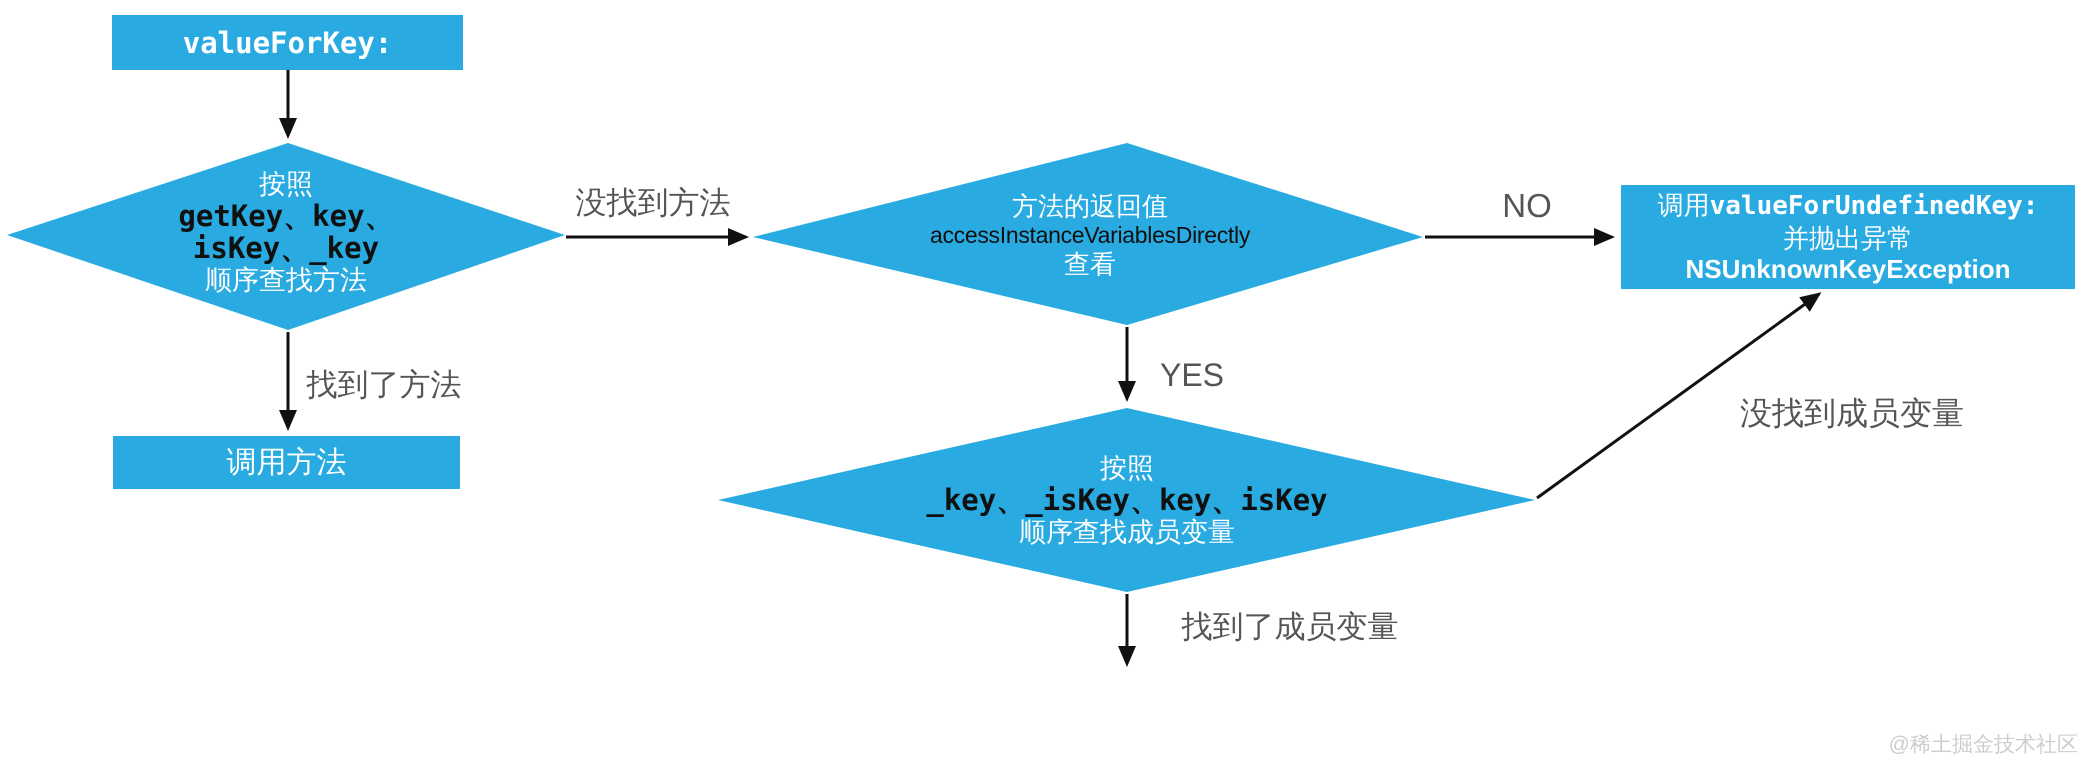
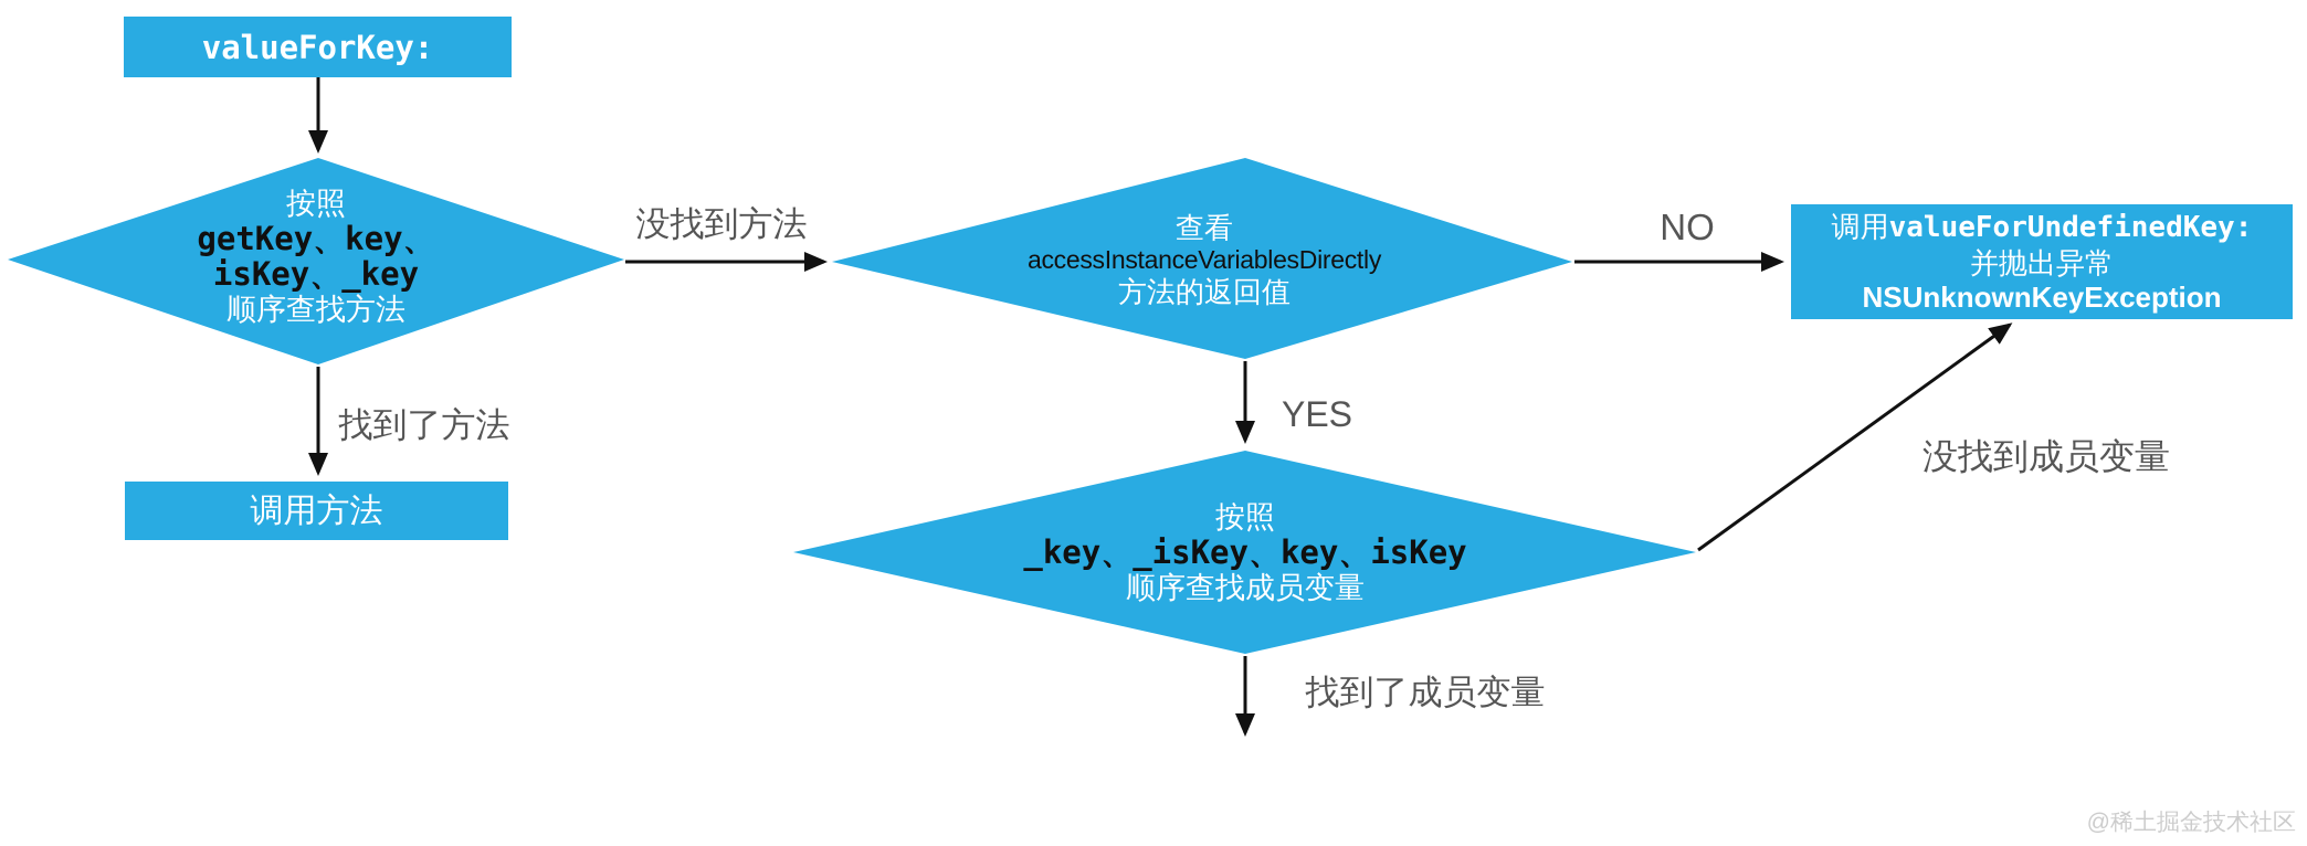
  valueForKey:
  调用方法
  调用valueForUndefinedKey:
  并抛出异常NSUnknownKeyException
  按照
  getKey、key、
  isKey、_key
  顺序查找方法
- 方法的返回值
+ 查看
  accessInstanceVariablesDirectly
- 查看
+ 方法的返回值
  按照
  _key、_isKey、key、isKey
  顺序查找成员变量
  没找到方法
  找到了方法
  YES
  NO
  没找到成员变量
  找到了成员变量
  @稀土掘金技术社区
